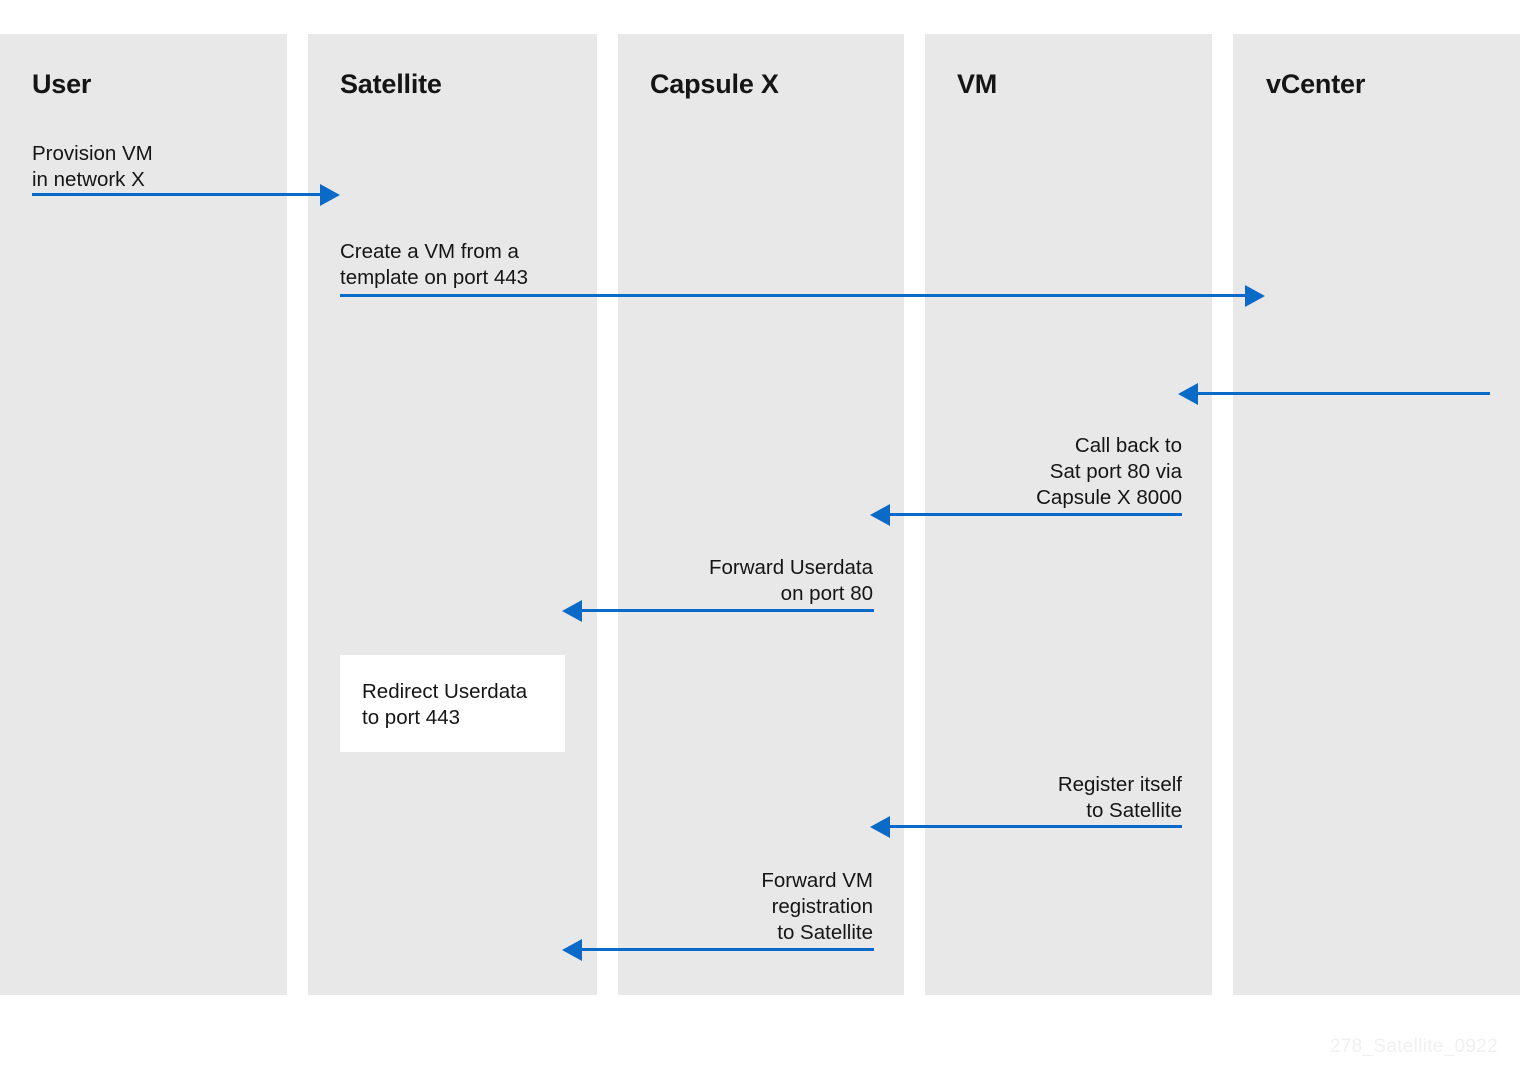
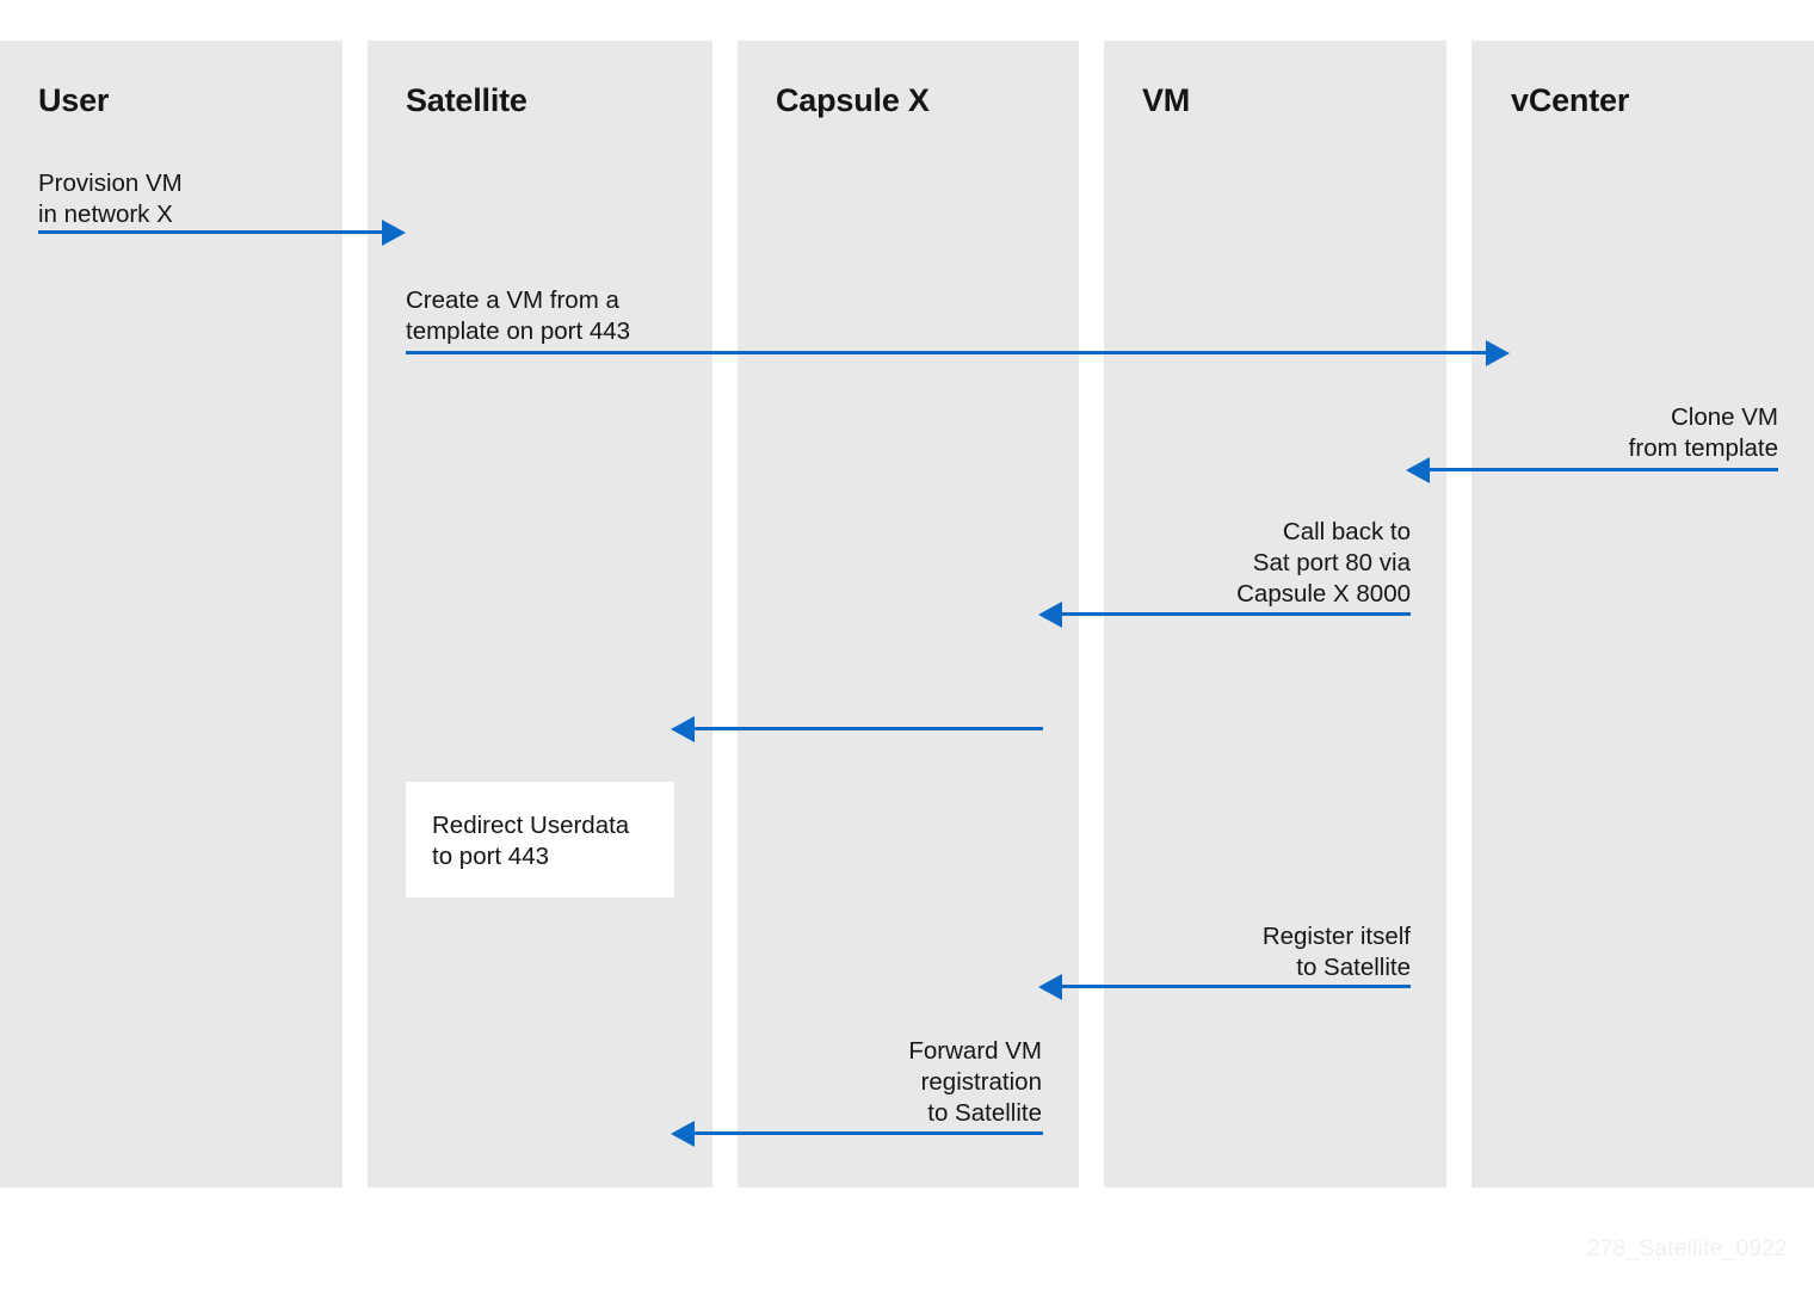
  User
  Satellite
  Capsule X
  VM
  vCenter
  Provision VM
  in network X
  Create a VM from a
  template on port 443
+ Clone VM
+ from template
  Call back to
  Sat port 80 via
  Capsule X 8000
- Forward Userdata
- on port 80
  Redirect Userdata
  to port 443
  Register itself
  to Satellite
  Forward VM
  registration
  to Satellite
